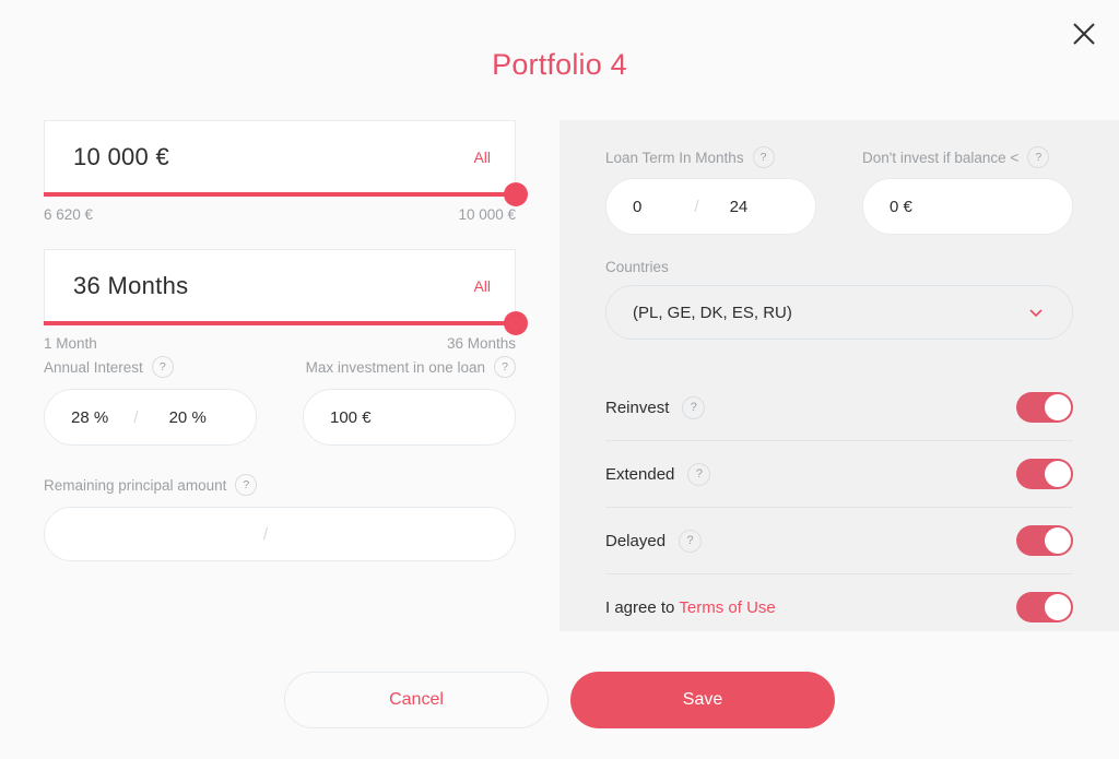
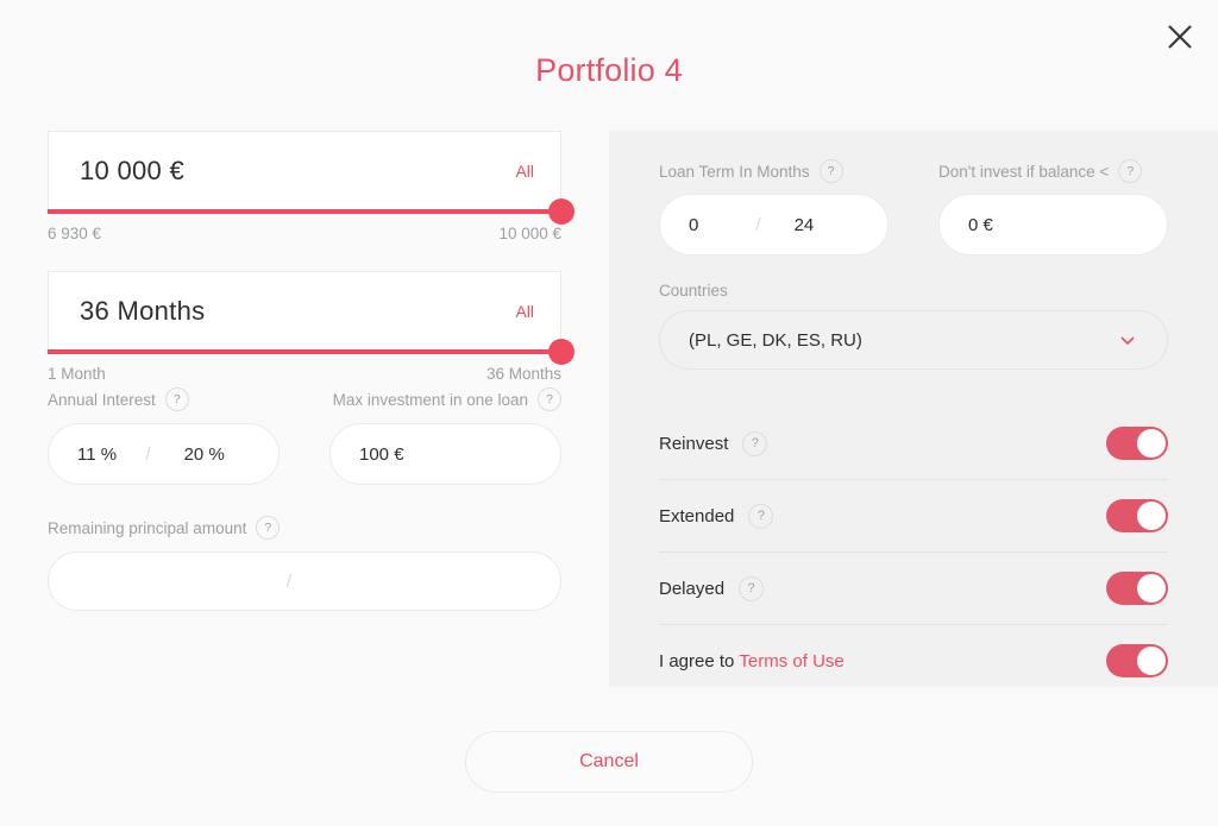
  Portfolio 4
  10 000 €
  All
- 6 620 €
+ 6 930 €
  10 000 €
  36 Months
  All
  1 Month
  36 Months
  Annual Interest
  ?
  Max investment in one loan
  ?
- 28 %
+ 11 %
  /
  20 %
  100 €
  Remaining principal amount
  ?
  /
  Loan Term In Months
  ?
  0
  /
  24
  Don't invest if balance <
  ?
  0 €
  Countries
  (PL, GE, DK, ES, RU)
  Reinvest
  ?
  Extended
  ?
  Delayed
  ?
  I agree to
  Terms of Use
  Cancel
- Save
